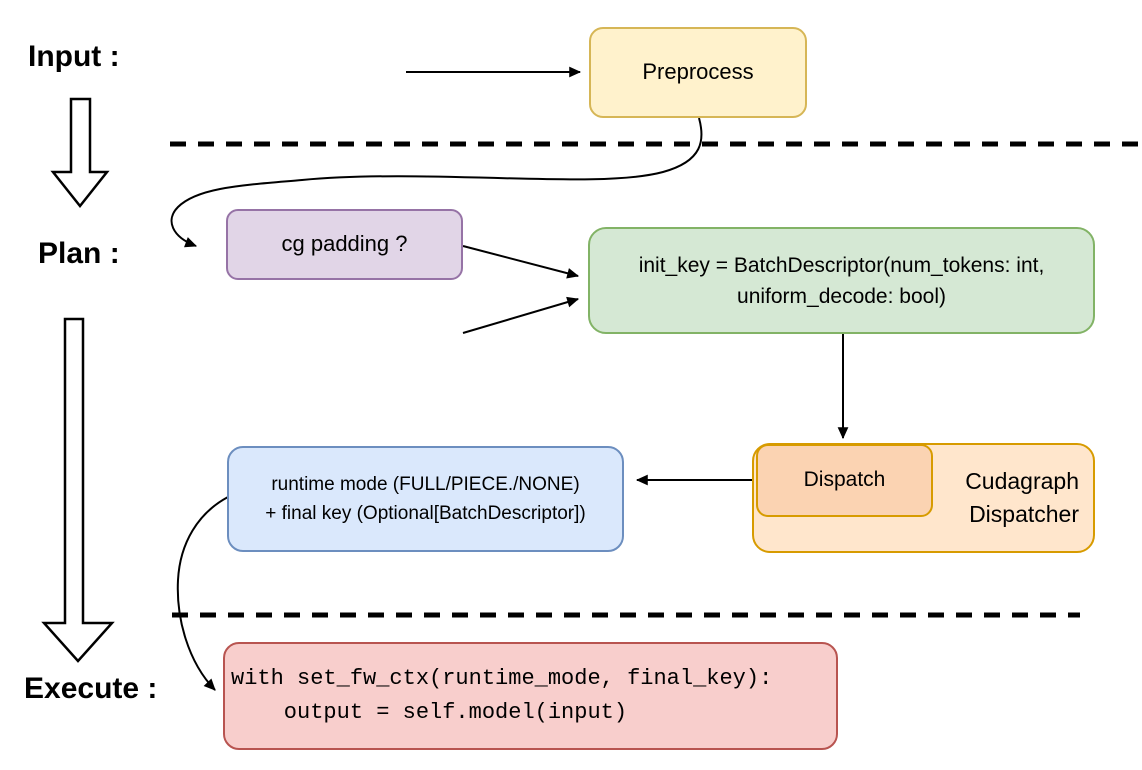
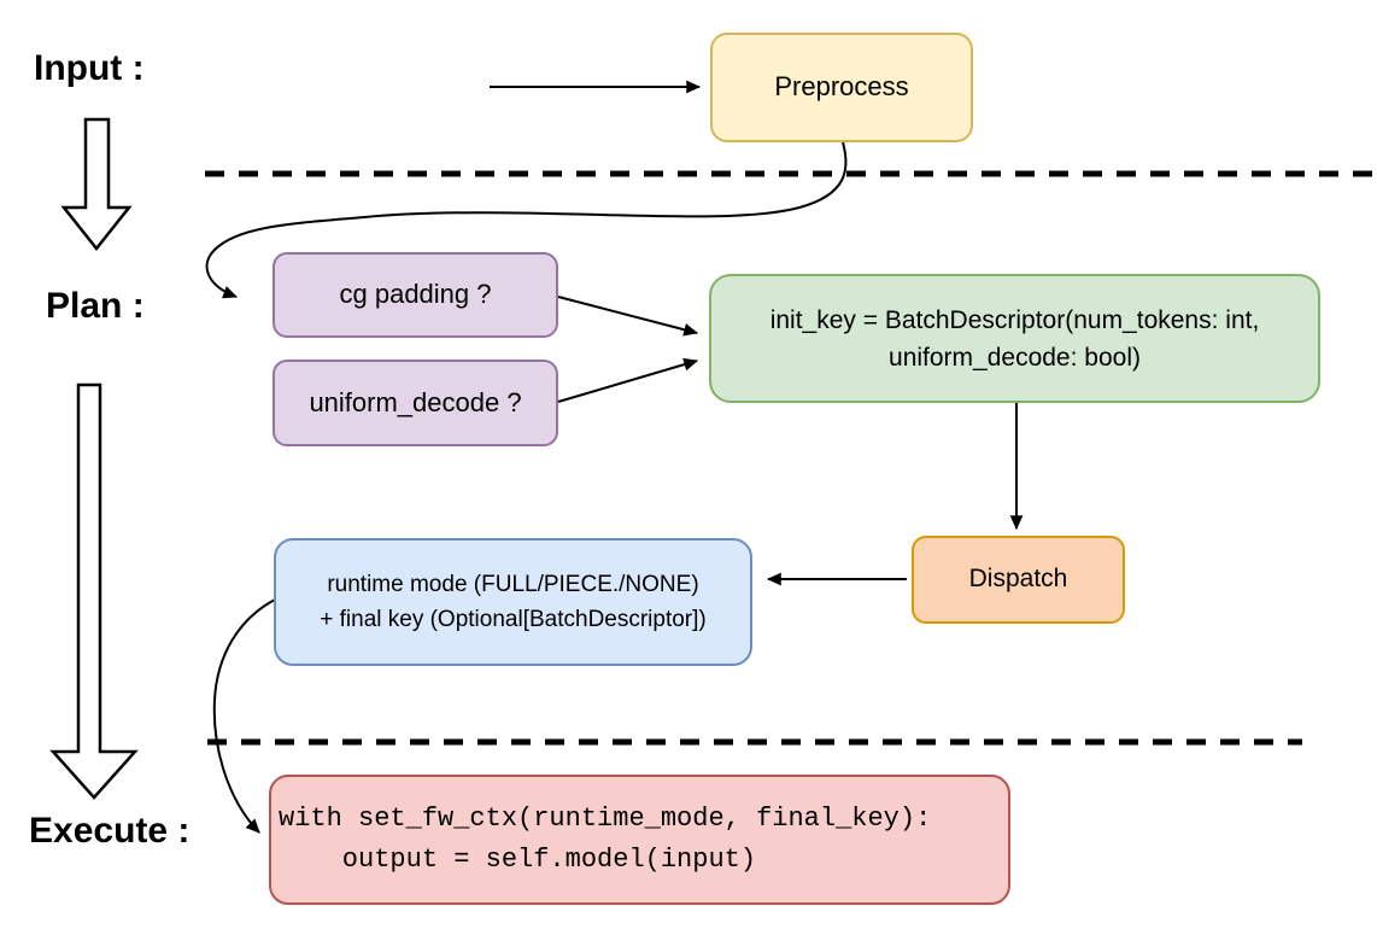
  Input :
  Plan :
  Execute :
  Preprocess
  cg padding ?
+ uniform_decode ?
  init_key = BatchDescriptor(num_tokens: int,
  uniform_decode: bool)
- Cudagraph
- Dispatcher
  Dispatch
  runtime mode (FULL/PIECE./NONE)
  + final key (Optional[BatchDescriptor])
  with set_fw_ctx(runtime_mode, final_key):
  output = self.model(input)
